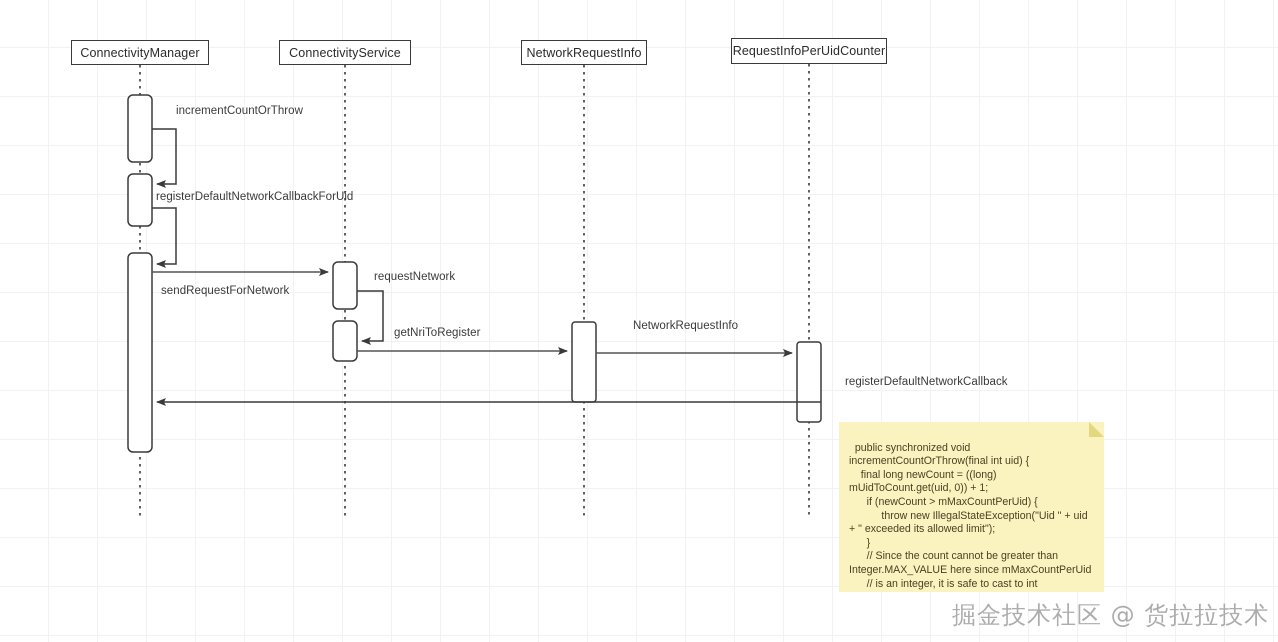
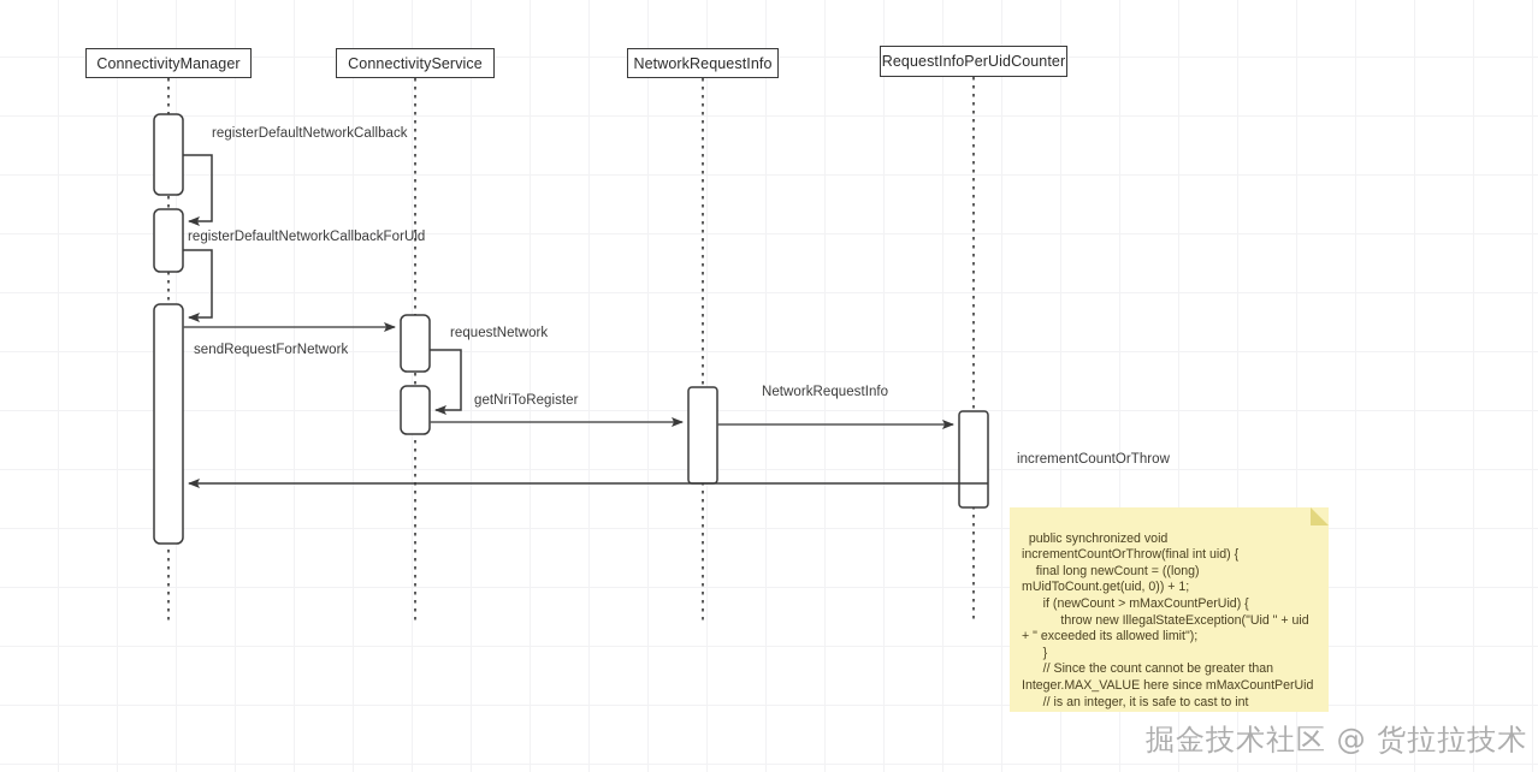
  ConnectivityManager
  ConnectivityService
  NetworkRequestInfo
  RequestInfoPerUidCounter
- incrementCountOrThrow
+ registerDefaultNetworkCallback
  registerDefaultNetworkCallbackForUid
  sendRequestForNetwork
  requestNetwork
  getNriToRegister
  NetworkRequestInfo
- registerDefaultNetworkCallback
+ incrementCountOrThrow
  public synchronized void
  incrementCountOrThrow(final int uid) {
  final long newCount = ((long)
  mUidToCount.get(uid, 0)) + 1;
  if (newCount > mMaxCountPerUid) {
  throw new IllegalStateException("Uid " + uid
  + " exceeded its allowed limit");
  }
  // Since the count cannot be greater than
  Integer.MAX_VALUE here since mMaxCountPerUid
  // is an integer, it is safe to cast to int
  掘金技术社区 @ 货拉拉技术
